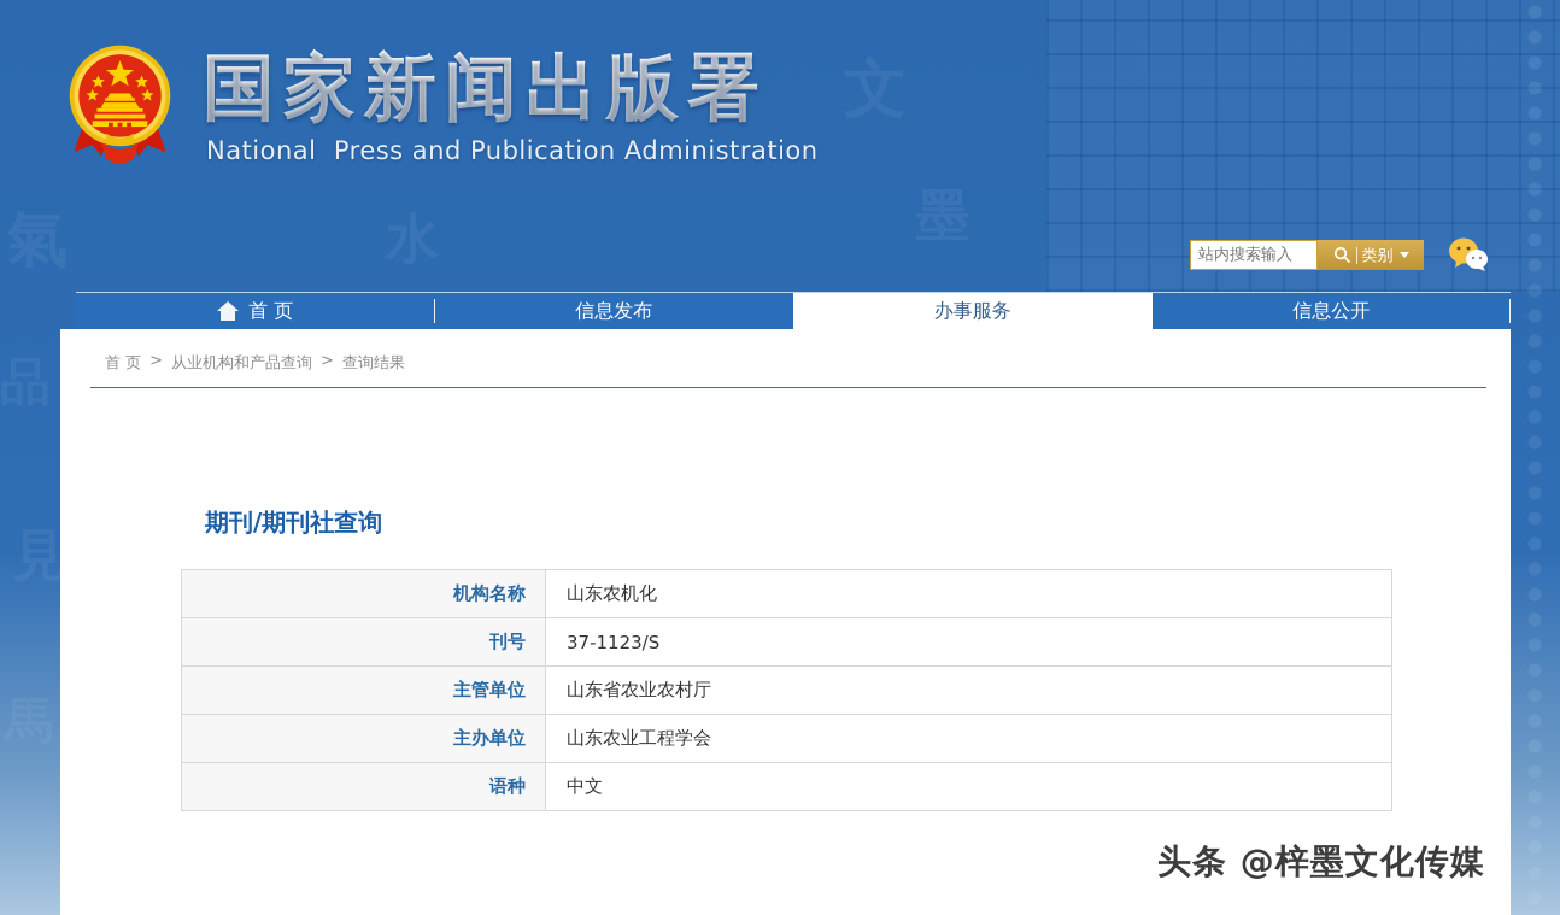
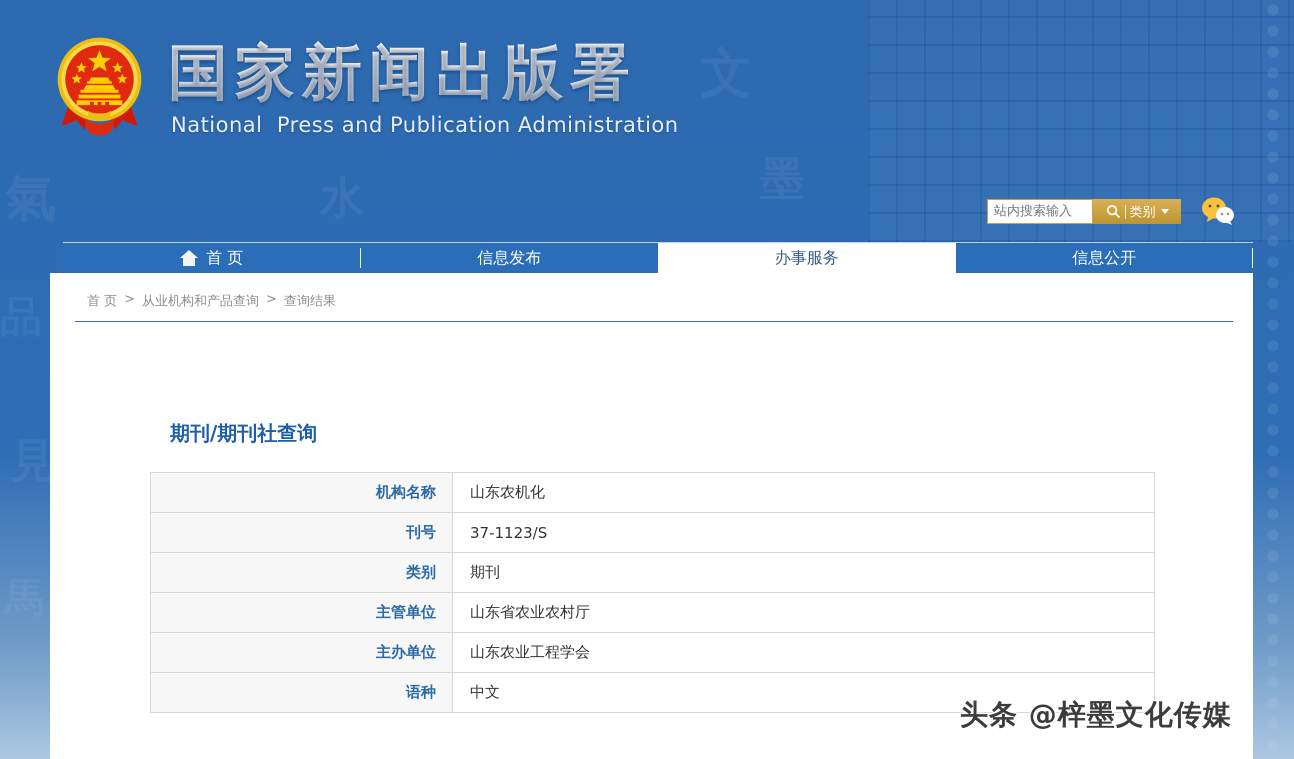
  見
  国家新闻出版署
  National Press and Publication Administration
  站内搜索输入
  类别
  首 页
  信息发布
  办事服务
  信息公开
  首 页
  >
  从业机构和产品查询
  >
  查询结果
  期刊/期刊社查询
  机构名称	山东农机化
  刊号	37-1123/S
+ 类别	期刊
  主管单位	山东省农业农村厅
  主办单位	山东农业工程学会
  语种	中文
  头条 @梓墨文化传媒
